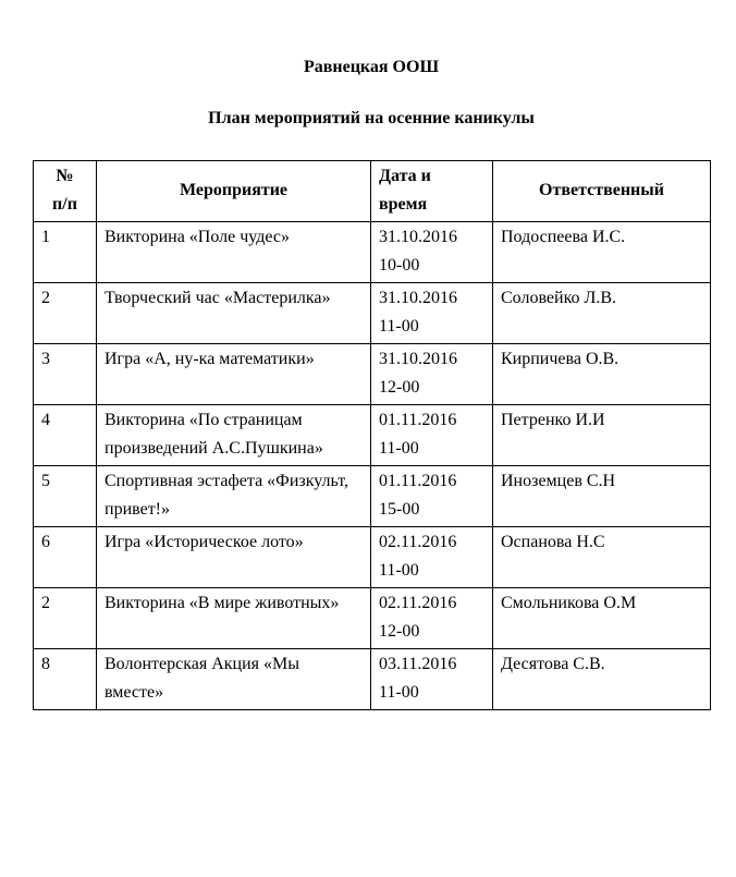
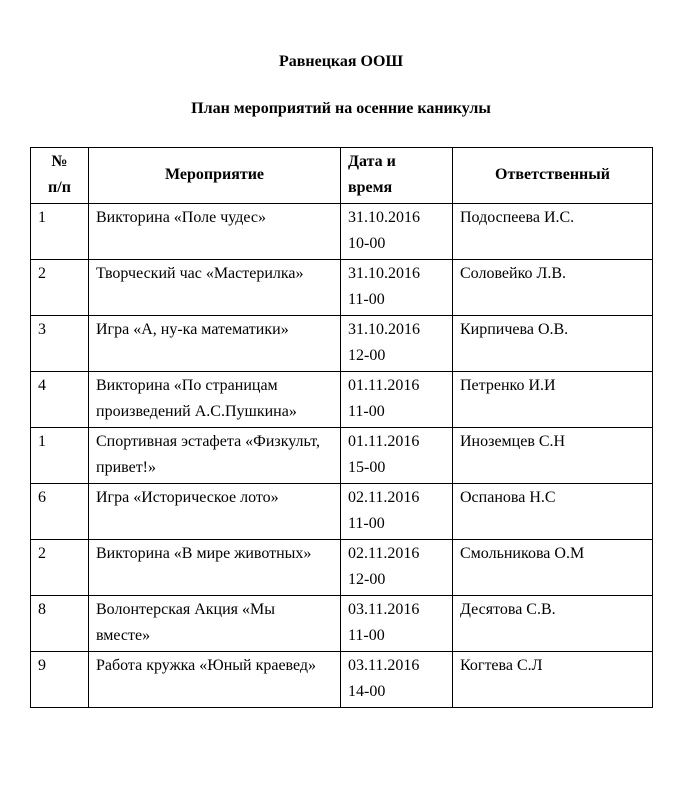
  Равнецкая ООШ
  План мероприятий на осенние каникулы
  № п/п	Мероприятие	Дата и время	Ответственный
  1	Викторина «Поле чудес»	31.10.2016 10-00	Подоспеева И.С.
  2	Творческий час «Мастерилка»	31.10.2016 11-00	Соловейко Л.В.
  3	Игра «А, ну-ка математики»	31.10.2016 12-00	Кирпичева О.В.
  4	Викторина «По страницам произведений А.С.Пушкина»	01.11.2016 11-00	Петренко И.И
- 5	Спортивная эстафета «Физкульт, привет!»	01.11.2016 15-00	Иноземцев С.Н
+ 1	Спортивная эстафета «Физкульт, привет!»	01.11.2016 15-00	Иноземцев С.Н
  6	Игра «Историческое лото»	02.11.2016 11-00	Оспанова Н.С
  2	Викторина «В мире животных»	02.11.2016 12-00	Смольникова О.М
  8	Волонтерская Акция «Мы вместе»	03.11.2016 11-00	Десятова С.В.
+ 9	Работа кружка «Юный краевед»	03.11.2016 14-00	Когтева С.Л
